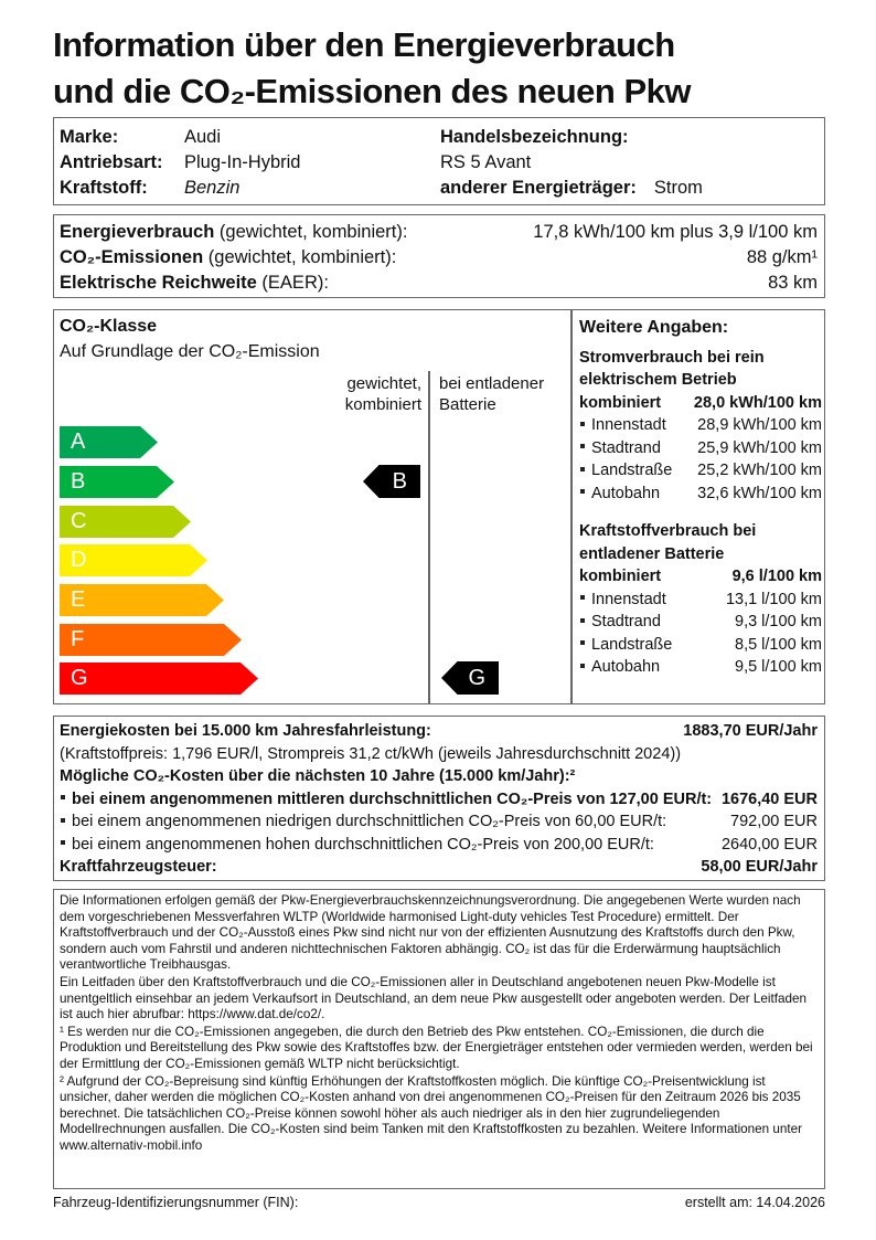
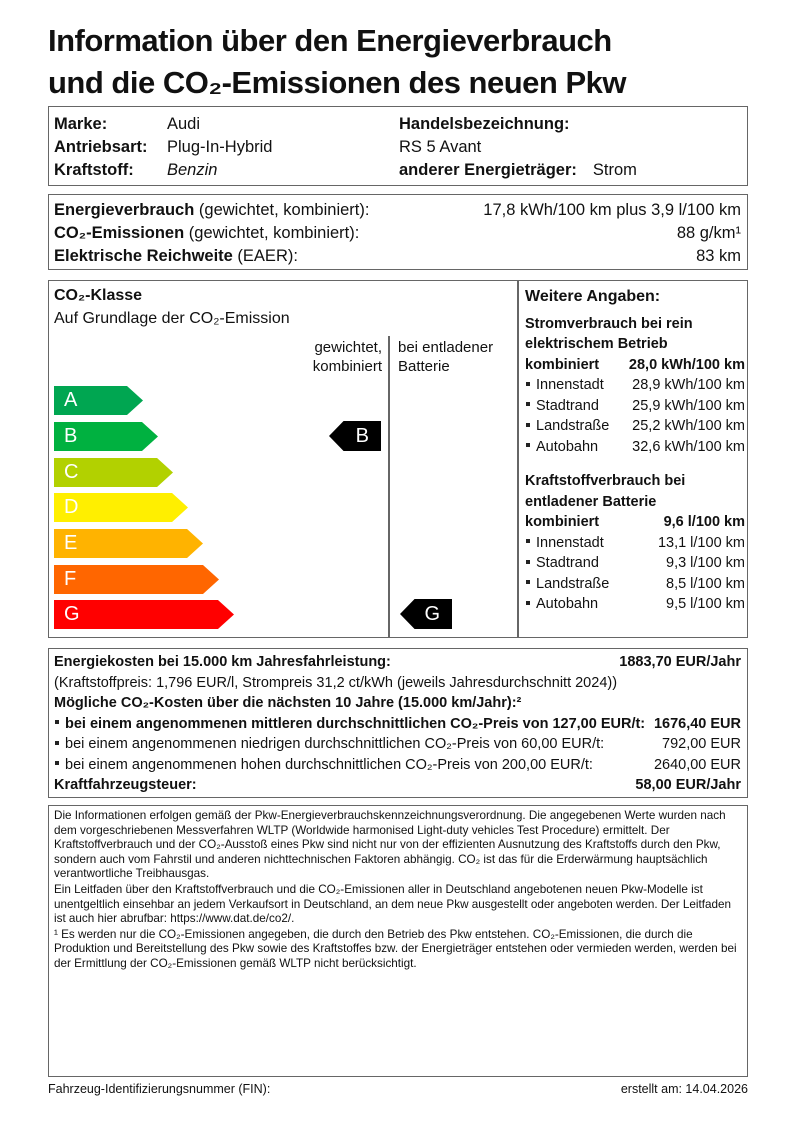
  Information über den Energieverbrauch
  und die CO₂-Emissionen des neuen Pkw
  Marke:
  Antriebsart:
  Kraftstoff:
  Audi
  Plug-In-Hybrid
  Benzin
  Handelsbezeichnung:
  RS 5 Avant
  anderer Energieträger: Strom
  Energieverbrauch (gewichtet, kombiniert):
  17,8 kWh/100 km plus 3,9 l/100 km
  CO₂-Emissionen (gewichtet, kombiniert):
  88 g/km¹
  Elektrische Reichweite (EAER):
  83 km
  CO₂-Klasse
  Auf Grundlage der CO₂-Emission
  gewichtet,
  kombiniert
  bei entladener
  Batterie
  A
  B
  C
  D
  E
  F
  G
  B
  G
  Weitere Angaben:
  Stromverbrauch bei rein
  elektrischem Betrieb
  kombiniert
  28,0 kWh/100 km
  Innenstadt
  28,9 kWh/100 km
  Stadtrand
  25,9 kWh/100 km
  Landstraße
  25,2 kWh/100 km
  Autobahn
  32,6 kWh/100 km
  Kraftstoffverbrauch bei
  entladener Batterie
  kombiniert
  9,6 l/100 km
  Innenstadt
  13,1 l/100 km
  Stadtrand
  9,3 l/100 km
  Landstraße
  8,5 l/100 km
  Autobahn
  9,5 l/100 km
  Energiekosten bei 15.000 km Jahresfahrleistung:
  1883,70 EUR/Jahr
  (Kraftstoffpreis: 1,796 EUR/l, Strompreis 31,2 ct/kWh (jeweils Jahresdurchschnitt 2024))
  Mögliche CO₂-Kosten über die nächsten 10 Jahre (15.000 km/Jahr):²
  bei einem angenommenen mittleren durchschnittlichen CO₂-Preis von 127,00 EUR/t:
  1676,40 EUR
  bei einem angenommenen niedrigen durchschnittlichen CO₂-Preis von 60,00 EUR/t:
  792,00 EUR
  bei einem angenommenen hohen durchschnittlichen CO₂-Preis von 200,00 EUR/t:
  2640,00 EUR
  Kraftfahrzeugsteuer:
  58,00 EUR/Jahr
  Die Informationen erfolgen gemäß der Pkw-Energieverbrauchskennzeichnungsverordnung. Die angegebenen Werte wurden nach dem vorgeschriebenen Messverfahren WLTP (Worldwide harmonised Light-duty vehicles Test Procedure) ermittelt. Der Kraftstoffverbrauch und der CO₂-Ausstoß eines Pkw sind nicht nur von der effizienten Ausnutzung des Kraftstoffs durch den Pkw, sondern auch vom Fahrstil und anderen nichttechnischen Faktoren abhängig. CO₂ ist das für die Erderwärmung hauptsächlich verantwortliche Treibhausgas.
  Ein Leitfaden über den Kraftstoffverbrauch und die CO₂-Emissionen aller in Deutschland angebotenen neuen Pkw-Modelle ist unentgeltlich einsehbar an jedem Verkaufsort in Deutschland, an dem neue Pkw ausgestellt oder angeboten werden. Der Leitfaden ist auch hier abrufbar: https://www.dat.de/co2/.
  ¹ Es werden nur die CO₂-Emissionen angegeben, die durch den Betrieb des Pkw entstehen. CO₂-Emissionen, die durch die Produktion und Bereitstellung des Pkw sowie des Kraftstoffes bzw. der Energieträger entstehen oder vermieden werden, werden bei der Ermittlung der CO₂-Emissionen gemäß WLTP nicht berücksichtigt.
- ² Aufgrund der CO₂-Bepreisung sind künftig Erhöhungen der Kraftstoffkosten möglich. Die künftige CO₂-Preisentwicklung ist unsicher, daher werden die möglichen CO₂-Kosten anhand von drei angenommenen CO₂-Preisen für den Zeitraum 2026 bis 2035 berechnet. Die tatsächlichen CO₂-Preise können sowohl höher als auch niedriger als in den hier zugrundeliegenden Modellrechnungen ausfallen. Die CO₂-Kosten sind beim Tanken mit den Kraftstoffkosten zu bezahlen. Weitere Informationen unter www.alternativ-mobil.info
  Fahrzeug-Identifizierungsnummer (FIN):
  erstellt am: 14.04.2026
